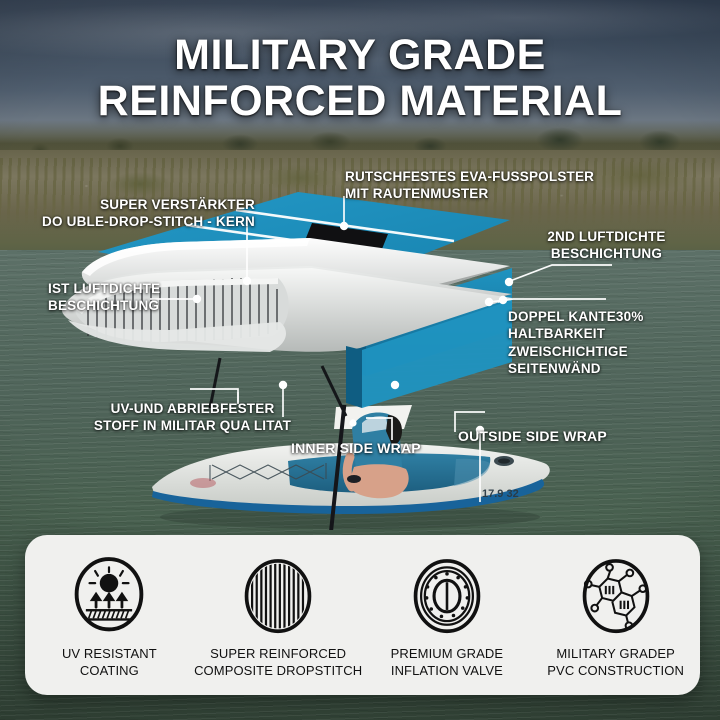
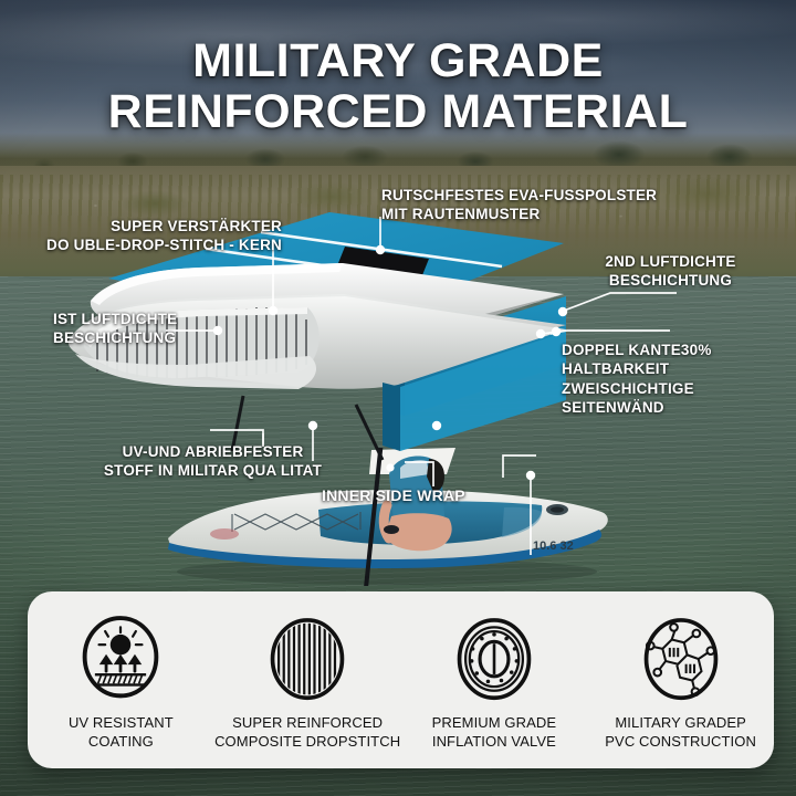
  MILITARY GRADE
  REINFORCED MATERIAL
- 17.9 32
+ 10.6 32
  SUPER VERSTÄRKTER
  DO UBLE-DROP-STITCH - KERN
  RUTSCHFESTES EVA-FUSSPOLSTER
  MIT RAUTENMUSTER
  IST LUFTDICHTE
  BESCHICHTUNG
  2ND LUFTDICHTE
  BESCHICHTUNG
  DOPPEL KANTE30% HALTBARKEIT
  ZWEISCHICHTIGE SEITENWÄND
  UV-UND ABRIEBFESTER
  STOFF IN MILITAR QUA LITAT
  INNER SIDE WRAP
- OUTSIDE SIDE WRAP
  UV RESISTANT
  COATING
  SUPER REINFORCED
  COMPOSITE DROPSTITCH
  PREMIUM GRADE
  INFLATION VALVE
  MILITARY GRADEP
  PVC CONSTRUCTION
